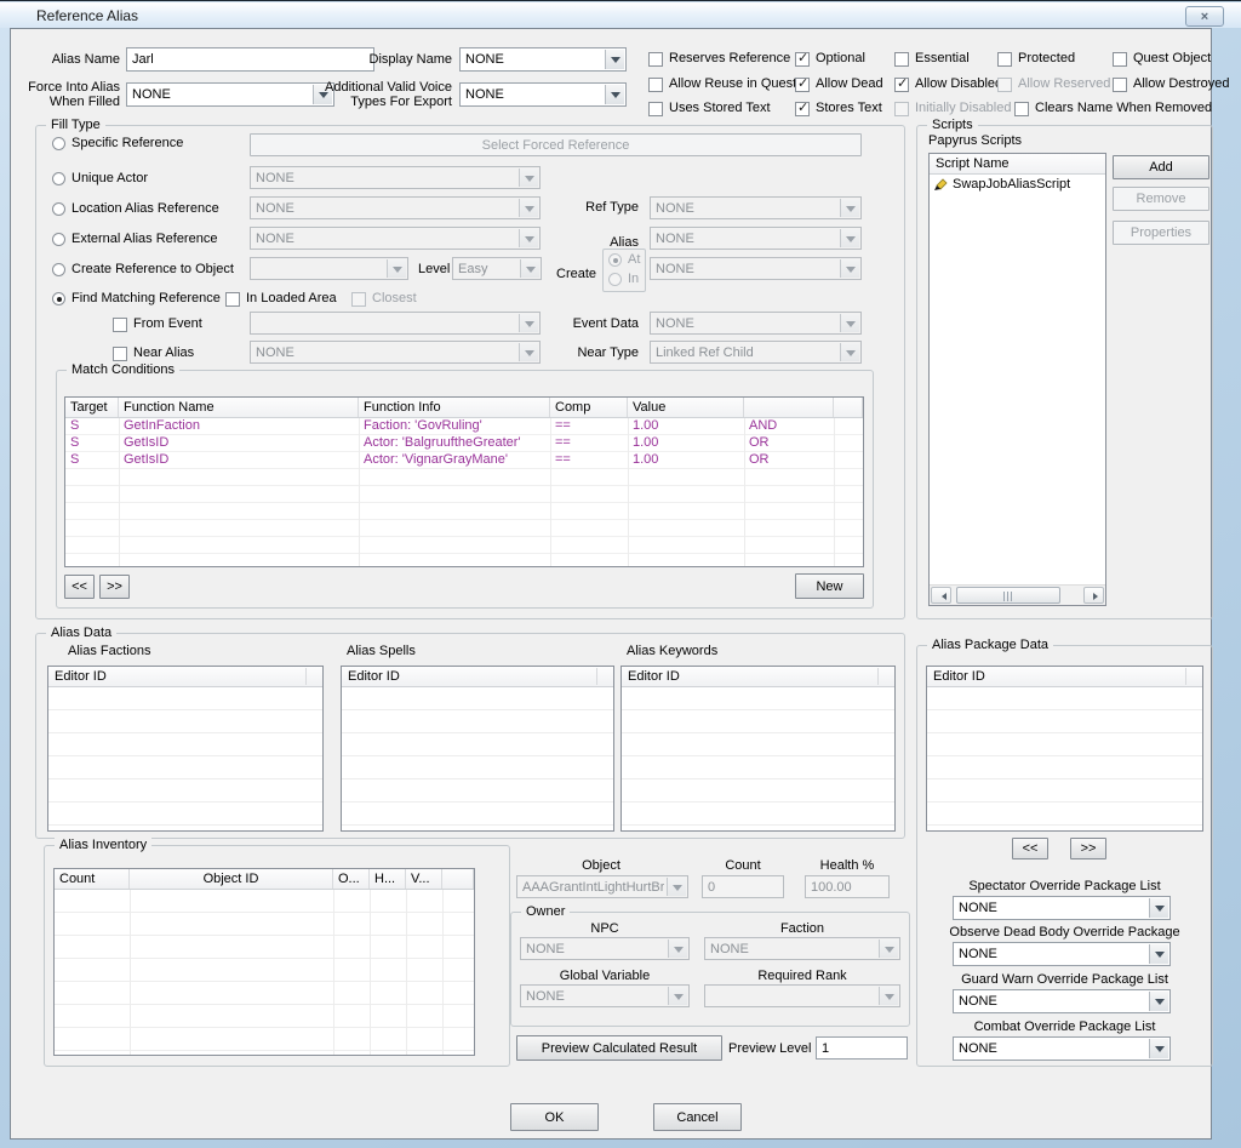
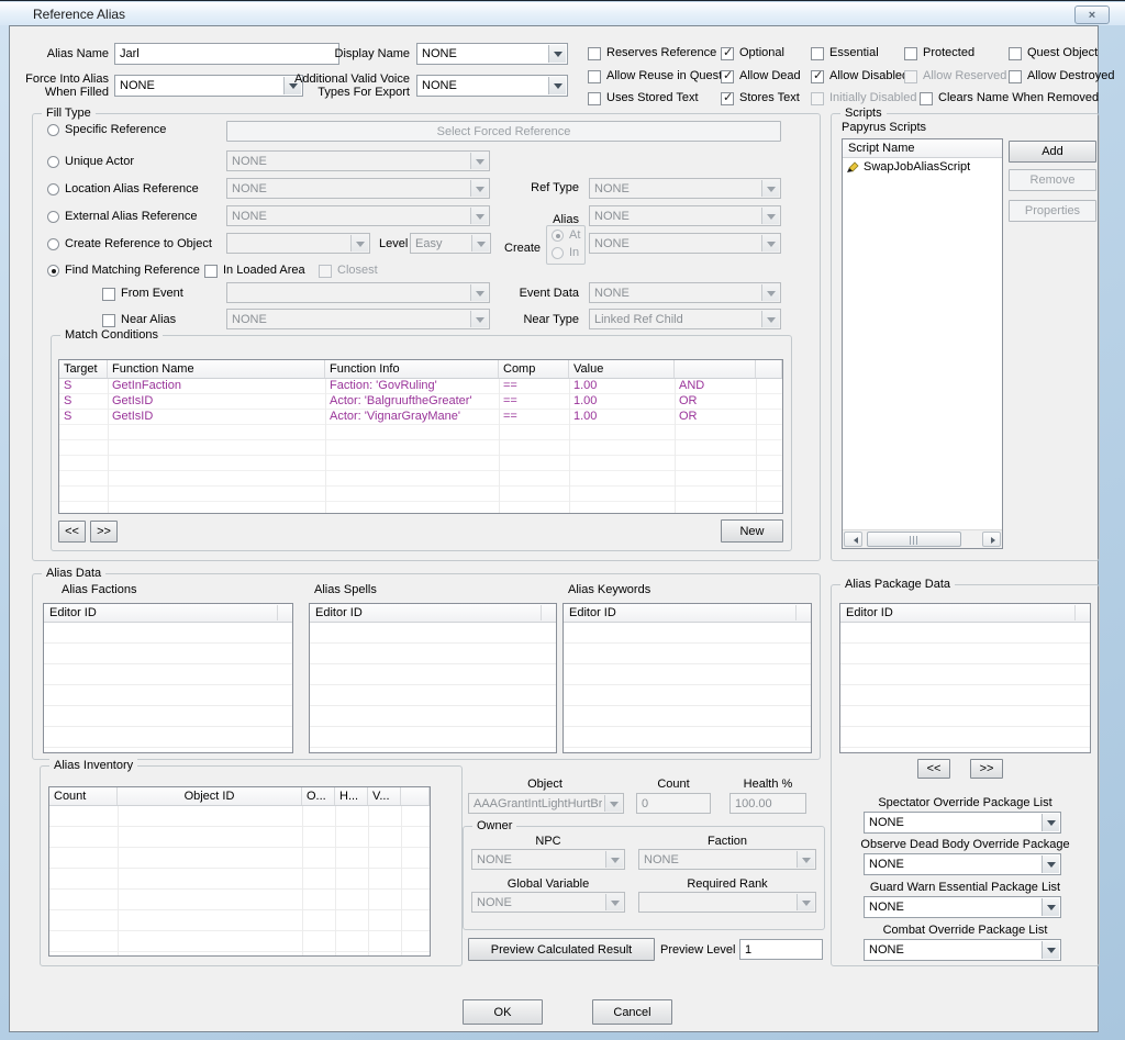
  Reference Alias
  ×
  Alias Name
  Jarl
  Display Name
  NONE
  Force Into Alias
  When Filled
  NONE
  Additional Valid Voice
  Types For Export
  NONE
  Reserves Reference
  Optional
  Essential
  Protected
  Quest Object
  Allow Reuse in Ques
  Allow Dead
  Allow Disable
  Allow Reserved
  Allow Destroyed
  Uses Stored Text
  Stores Text
  Initially Disabled
  Clears Name When Removed
  Fill Type
  Specific Reference
  Select Forced Reference
  Unique Actor
  NONE
  Location Alias Reference
  NONE
  Ref Type
  NONE
  External Alias Reference
  NONE
  Alias
  NONE
  Create Reference to Object
  Level
  Easy
  Create
  At
  In
  NONE
  Find Matching Reference
  In Loaded Area
  Closest
  From Event
  Event Data
  NONE
  Near Alias
  NONE
  Near Type
  Linked Ref Child
  Match Conditions
  Target
  Function Name
  Function Info
  Comp
  Value
  S
  GetInFaction
  Faction: 'GovRuling'
  ==
  1.00
  AND
  S
  GetIsID
  Actor: 'BalgruuftheGreater'
  ==
  1.00
  OR
  S
  GetIsID
  Actor: 'VignarGrayMane'
  ==
  1.00
  OR
  <<
  >>
  New
  Scripts
  Papyrus Scripts
  Script Name
  SwapJobAliasScript
  Add
  Remove
  Properties
  Alias Data
  Alias Factions
  Editor ID
  Alias Spells
  Editor ID
  Alias Keywords
  Editor ID
  Alias Package Data
  Editor ID
  <<
  >>
  Spectator Override Package List
  NONE
  Observe Dead Body Override Package
  NONE
- Guard Warn Override Package List
+ Guard Warn Essential Package List
  NONE
  Combat Override Package List
  NONE
  Alias Inventory
  Count
  Object ID
  O...
  H...
  V...
  Object
  AAAGrantIntLightHurtBr
  Count
  0
  Health %
  100.00
  Owner
  NPC
  NONE
  Faction
  NONE
  Global Variable
  NONE
  Required Rank
  Preview Calculated Result
  Preview Level
  1
  OK
  Cancel
